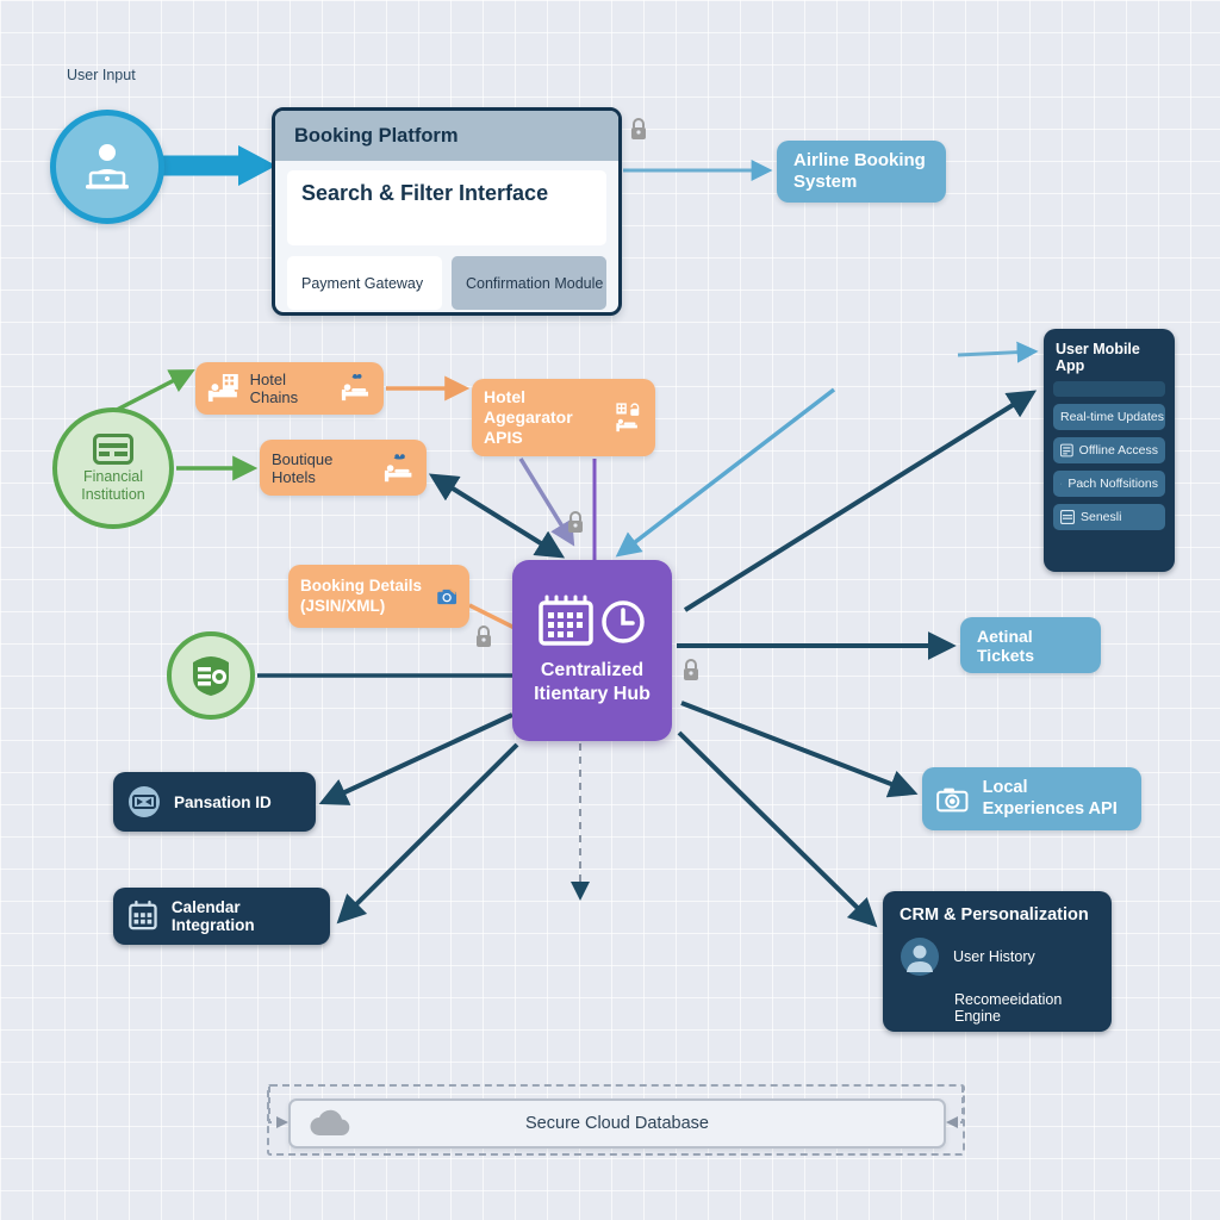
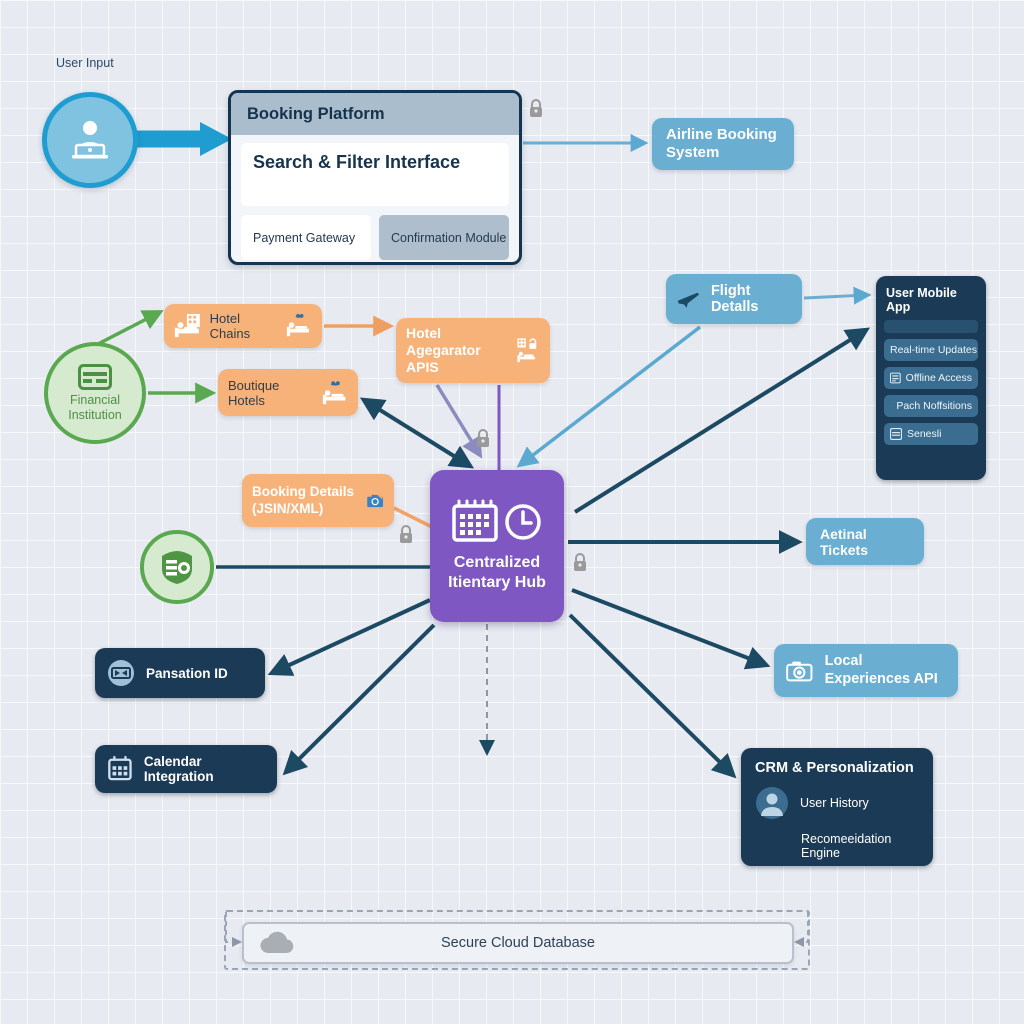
  User Input
  Booking Platform
  Search & Filter Interface
  Payment Gateway
  Confirmation Module
  Airline Booking System
+ Flight Detalls
  User Mobile App
  Real-time Updates
  Offline Access
  Pach Noffsitions
  Senesli
  Hotel Chains
  Boutique Hotels
  Hotel Agegarator APIS
  Booking Details (JSIN/XML)
  Financial Institution
  Centralized Itientary Hub
  Aetinal Tickets
  Local Experiences API
  Pansation ID
  Calendar Integration
  CRM & Personalization
  User History
  Recomeeidation Engine
  Secure Cloud Database
